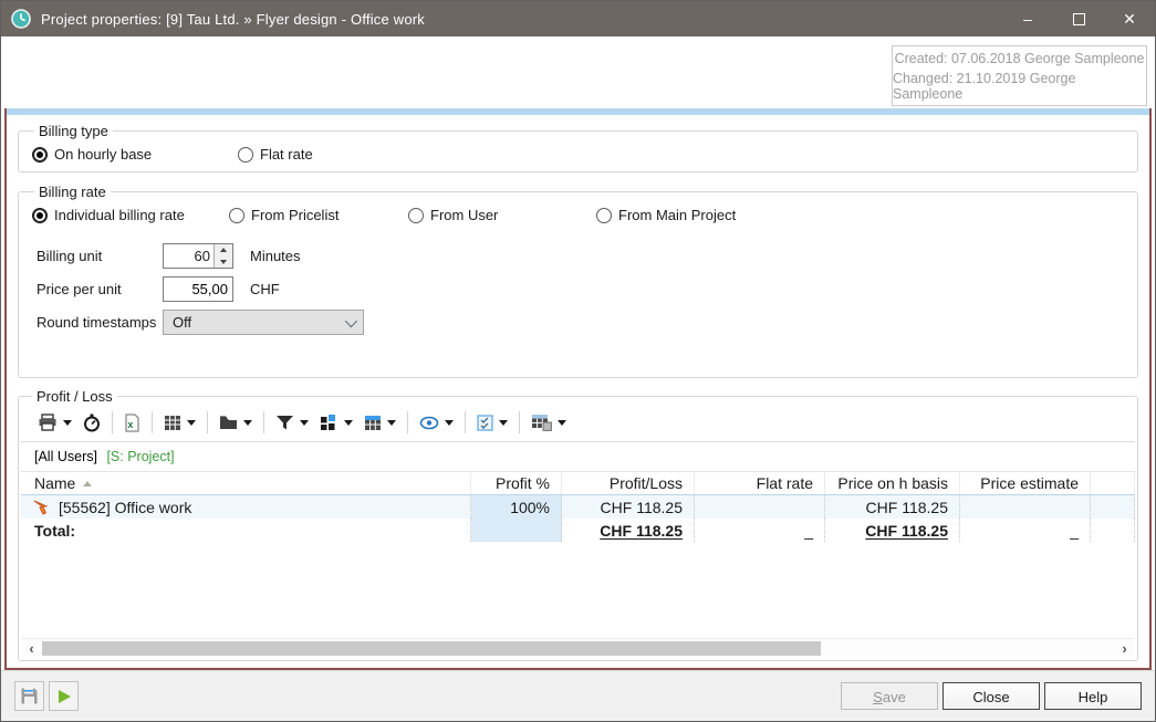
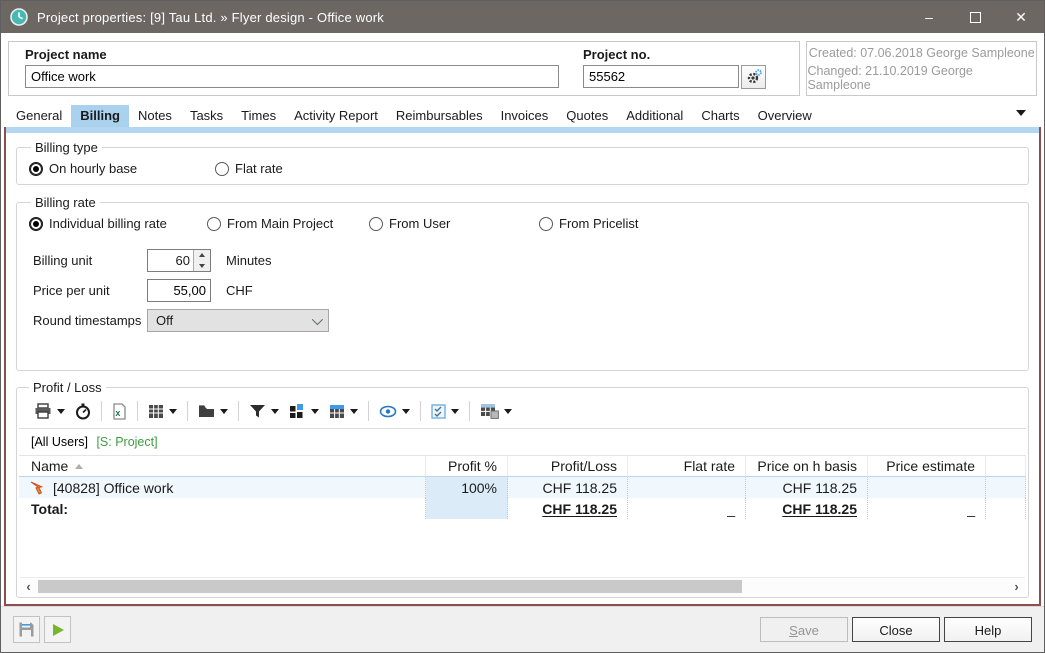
  Project properties: [9] Tau Ltd. » Flyer design - Office work
  –
  ✕
+ Project name
+ Office work
+ Project no.
+ 55562
  Created: 07.06.2018 George Sampleone
  Changed: 21.10.2019 George Sampleone
+ General
+ Billing
+ Notes
+ Tasks
+ Times
+ Activity Report
+ Reimbursables
+ Invoices
+ Quotes
+ Additional
+ Charts
+ Overview
  Billing type
  On hourly base
  Flat rate
  Billing rate
  Individual billing rate
- From Pricelist
+ From Main Project
  From User
- From Main Project
+ From Pricelist
  Billing unit
  60
  Minutes
  Price per unit
  55,00
  CHF
  Round timestamps
  Off
  Profit / Loss
  x
  [All Users] [S: Project]
  Name
  Profit %
  Profit/Loss
  Flat rate
  Price on h basis
  Price estimate
- [55562] Office work
+ [40828] Office work
  100%
  CHF 118.25
  CHF 118.25
  Total:
  CHF 118.25
  _
  CHF 118.25
  _
  ‹
  ›
  Save
  Close
  Help
